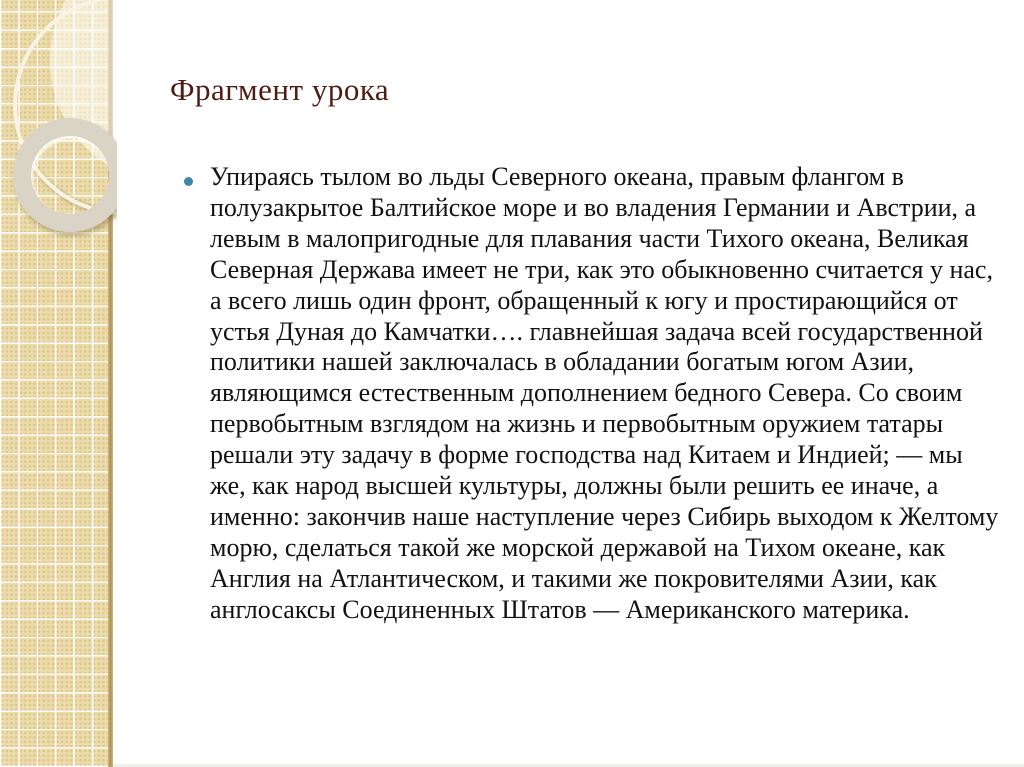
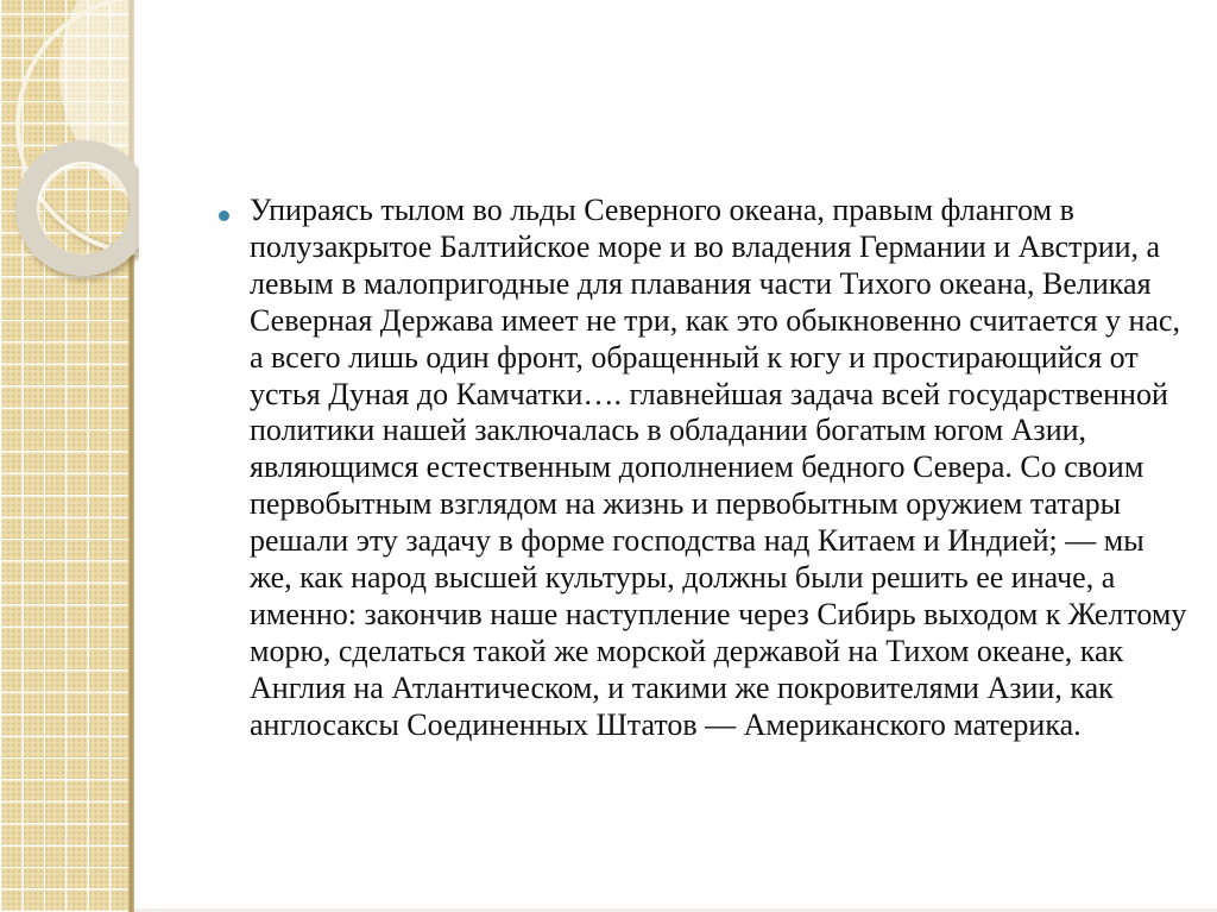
- Фрагмент урока
  Упираясь тылом во льды Северного океана, правым флангом в полузакрытое Балтийское море и во владения Германии и Австрии, а левым в малопригодные для плавания части Тихого океана, Великая Северная Держава имеет не три, как это обыкновенно считается у нас, а всего лишь один фронт, обращенный к югу и простирающийся от устья Дуная до Камчатки…. главнейшая задача всей государственной политики нашей заключалась в обладании богатым югом Азии, являющимся естественным дополнением бедного Севера. Со своим первобытным взглядом на жизнь и первобытным оружием татары решали эту задачу в форме господства над Китаем и Индией; — мы же, как народ высшей культуры, должны были решить ее иначе, а именно: закончив наше наступление через Сибирь выходом к Желтому морю, сделаться такой же морской державой на Тихом океане, как Англия на Атлантическом, и такими же покровителями Азии, как англосаксы Соединенных Штатов — Американского материка.
